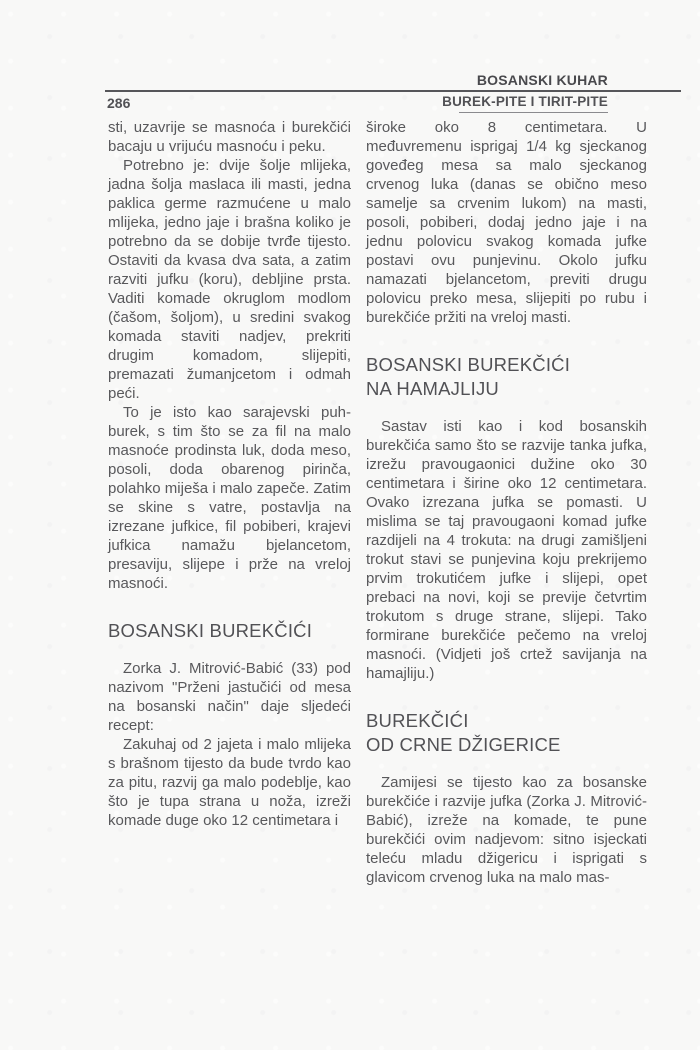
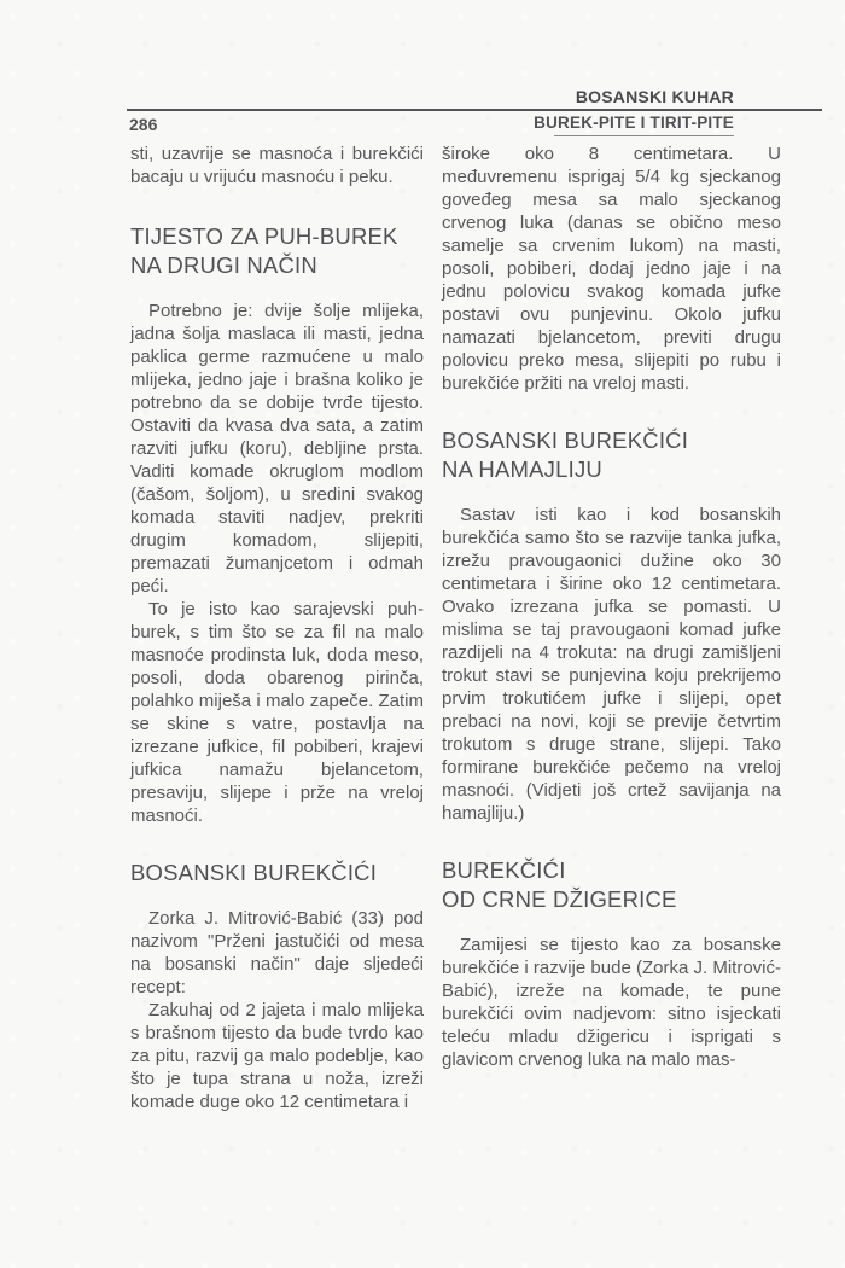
  BOSANSKI KUHAR
  286
  BUREK-PITE I TIRIT-PITE
  sti, uzavrije se masnoća i burekčići bacaju u vrijuću masnoću i peku.
+ TIJESTO ZA PUH-BUREK
+ NA DRUGI NAČIN
  Potrebno je: dvije šolje mlijeka, jadna šolja maslaca ili masti, jedna paklica germe razmućene u malo mlijeka, jedno jaje i brašna koliko je potrebno da se dobije tvrđe tijesto. Ostaviti da kvasa dva sata, a zatim razviti jufku (koru), debljine prsta. Vaditi komade okruglom modlom (čašom, šoljom), u sredini svakog komada staviti nadjev, prekriti drugim komadom, slijepiti, premazati žumanjcetom i odmah peći.
  To je isto kao sarajevski puh-burek, s tim što se za fil na malo masnoće prodinsta luk, doda meso, posoli, doda obarenog pirinča, polahko miješa i malo zapeče. Zatim se skine s vatre, postavlja na izrezane jufkice, fil pobiberi, krajevi jufkica namažu bjelancetom, presaviju, slijepe i prže na vreloj masnoći.
  BOSANSKI BUREKČIĆI
  Zorka J. Mitrović-Babić (33) pod nazivom "Prženi jastučići od mesa na bosanski način" daje sljedeći recept:
  Zakuhaj od 2 jajeta i malo mlijeka s brašnom tijesto da bude tvrdo kao za pitu, razvij ga malo podeblje, kao što je tupa strana u noža, izreži komade duge oko 12 centimetara i
- široke oko 8 centimetara. U međuvremenu isprigaj 1/4 kg sjeckanog goveđeg mesa sa malo sjeckanog crvenog luka (danas se obično meso samelje sa crvenim lukom) na masti, posoli, pobiberi, dodaj jedno jaje i na jednu polovicu svakog komada jufke postavi ovu punjevinu. Okolo jufku namazati bjelancetom, previti drugu polovicu preko mesa, slijepiti po rubu i burekčiće pržiti na vreloj masti.
+ široke oko 8 centimetara. U međuvremenu isprigaj 5/4 kg sjeckanog goveđeg mesa sa malo sjeckanog crvenog luka (danas se obično meso samelje sa crvenim lukom) na masti, posoli, pobiberi, dodaj jedno jaje i na jednu polovicu svakog komada jufke postavi ovu punjevinu. Okolo jufku namazati bjelancetom, previti drugu polovicu preko mesa, slijepiti po rubu i burekčiće pržiti na vreloj masti.
  BOSANSKI BUREKČIĆI
  NA HAMAJLIJU
  Sastav isti kao i kod bosanskih burekčića samo što se razvije tanka jufka, izrežu pravougaonici dužine oko 30 centimetara i širine oko 12 centimetara. Ovako izrezana jufka se pomasti. U mislima se taj pravougaoni komad jufke razdijeli na 4 trokuta: na drugi zamišljeni trokut stavi se punjevina koju prekrijemo prvim trokutićem jufke i slijepi, opet prebaci na novi, koji se previje četvrtim trokutom s druge strane, slijepi. Tako formirane burekčiće pečemo na vreloj masnoći. (Vidjeti još crtež savijanja na hamajliju.)
  BUREKČIĆI
  OD CRNE DŽIGERICE
- Zamijesi se tijesto kao za bosanske burekčiće i razvije jufka (Zorka J. Mitrović-Babić), izreže na komade, te pune burekčići ovim nadjevom: sitno isjeckati teleću mladu džigericu i isprigati s glavicom crvenog luka na malo mas-
+ Zamijesi se tijesto kao za bosanske burekčiće i razvije bude (Zorka J. Mitrović-Babić), izreže na komade, te pune burekčići ovim nadjevom: sitno isjeckati teleću mladu džigericu i isprigati s glavicom crvenog luka na malo mas-
